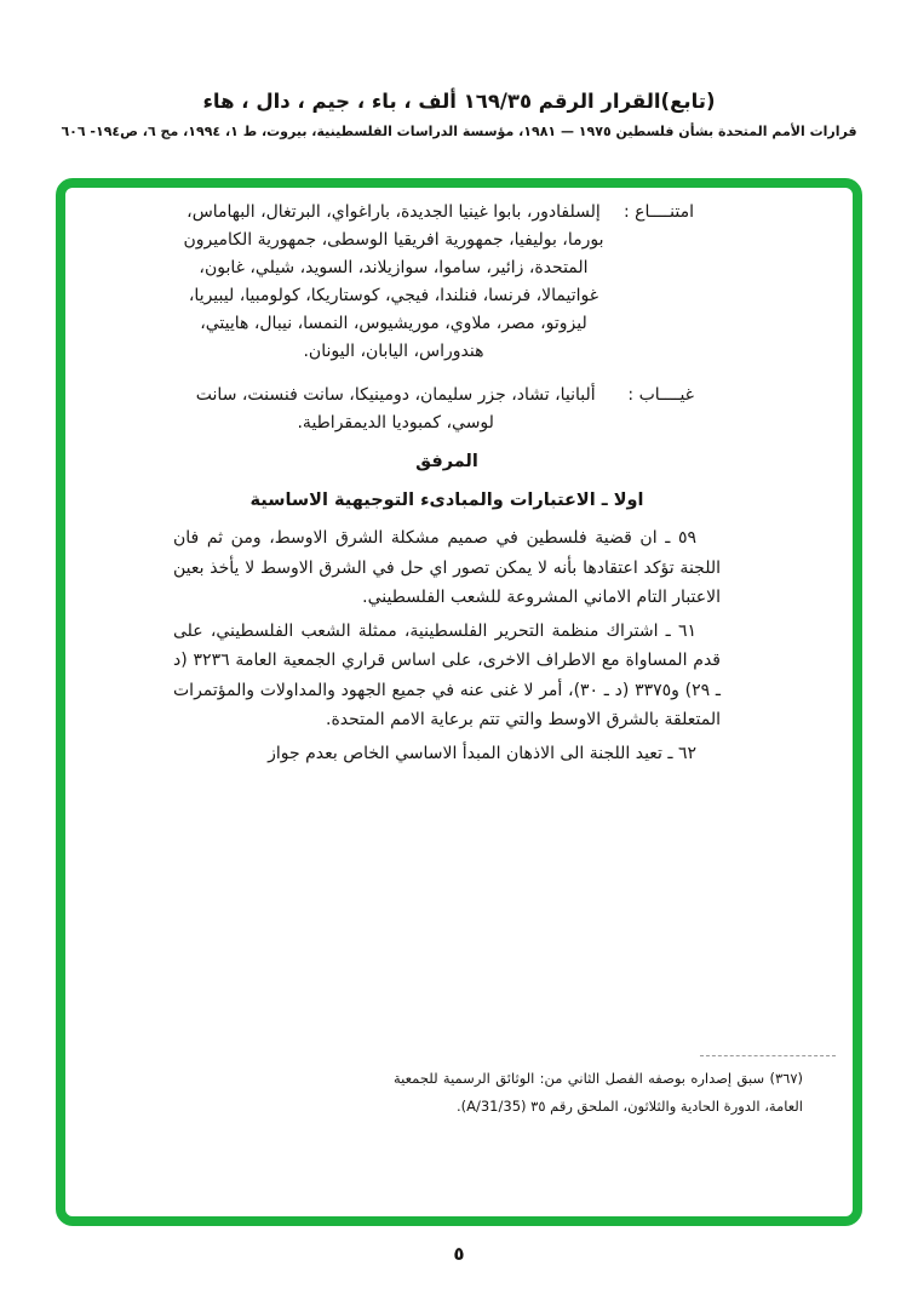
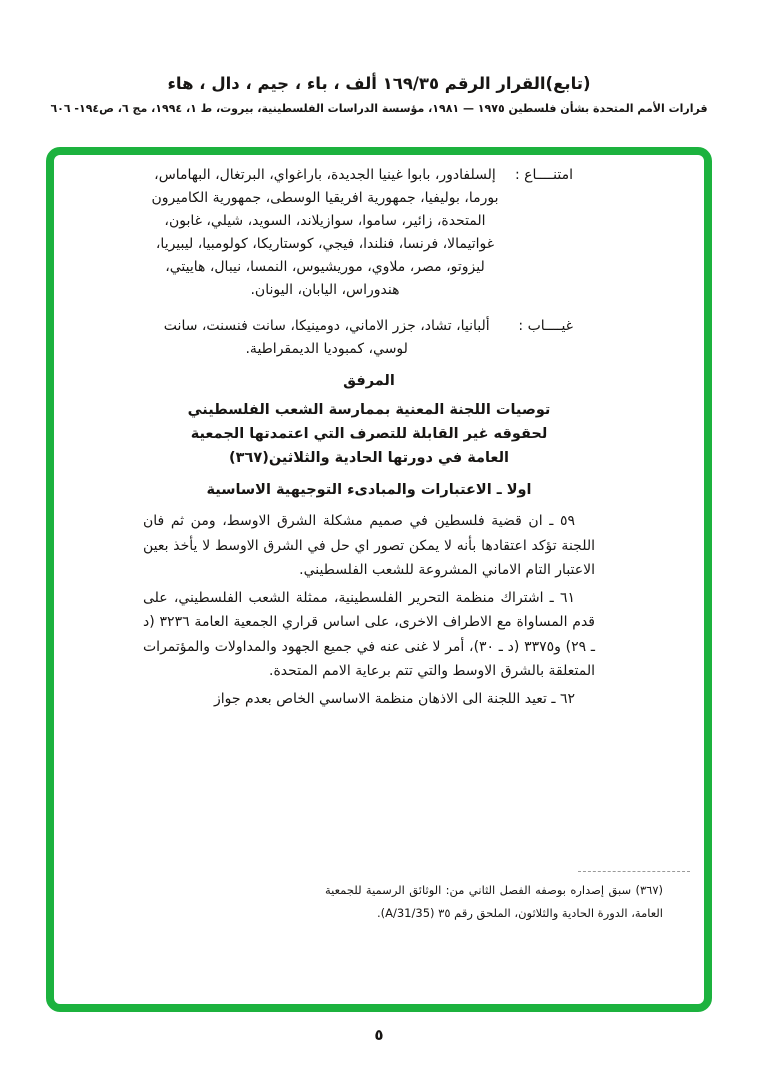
  (تابع)القرار الرقم ١٦٩/٣٥ ألف ، باء ، جيم ، دال ، هاء
  قرارات الأمم المتحدة بشأن فلسطين ١٩٧٥ — ١٩٨١، مؤسسة الدراسات الفلسطينية، بيروت، ط ١، ١٩٩٤، مج ٦، ص١٩٤- ٦٠٦
  امتنــــاع :
  إلسلفادور، بابوا غينيا الجديدة، باراغواي، البرتغال، البهاماس، بورما، بوليفيا، جمهورية افريقيا الوسطى، جمهورية الكاميرون المتحدة، زائير، ساموا، سوازيلاند، السويد، شيلي، غابون، غواتيمالا، فرنسا، فنلندا، فيجي، كوستاريكا، كولومبيا، ليبيريا، ليزوتو، مصر، ملاوي، موريشيوس، النمسا، نيبال، هاييتي، هندوراس، اليابان، اليونان.
  غيــــاب :
- ألبانيا، تشاد، جزر سليمان، دومينيكا، سانت فنسنت، سانت لوسي، كمبوديا الديمقراطية.
+ ألبانيا، تشاد، جزر الاماني، دومينيكا، سانت فنسنت، سانت لوسي، كمبوديا الديمقراطية.
  المرفق
+ توصيات اللجنة المعنية بممارسة الشعب الفلسطيني
+ لحقوقه غير القابلة للتصرف التي اعتمدتها الجمعية
+ العامة في دورتها الحادية والثلاثين(٣٦٧)
  اولا ـ الاعتبارات والمبادىء التوجيهية الاساسية
  ٥٩ ـ ان قضية فلسطين في صميم مشكلة الشرق الاوسط، ومن ثم فان اللجنة تؤكد اعتقادها بأنه لا يمكن تصور اي حل في الشرق الاوسط لا يأخذ بعين الاعتبار التام الاماني المشروعة للشعب الفلسطيني.
  ٦١ ـ اشتراك منظمة التحرير الفلسطينية، ممثلة الشعب الفلسطيني، على قدم المساواة مع الاطراف الاخرى، على اساس قراري الجمعية العامة ٣٢٣٦ (د ـ ٢٩) و٣٣٧٥ (د ـ ٣٠)، أمر لا غنى عنه في جميع الجهود والمداولات والمؤتمرات المتعلقة بالشرق الاوسط والتي تتم برعاية الامم المتحدة.
- ٦٢ ـ تعيد اللجنة الى الاذهان المبدأ الاساسي الخاص بعدم جواز
+ ٦٢ ـ تعيد اللجنة الى الاذهان منظمة الاساسي الخاص بعدم جواز
  (٣٦٧) سبق إصداره بوصفه الفصل الثاني من: الوثائق الرسمية للجمعية العامة، الدورة الحادية والثلاثون، الملحق رقم ٣٥ (A/31/35).
  ٥
